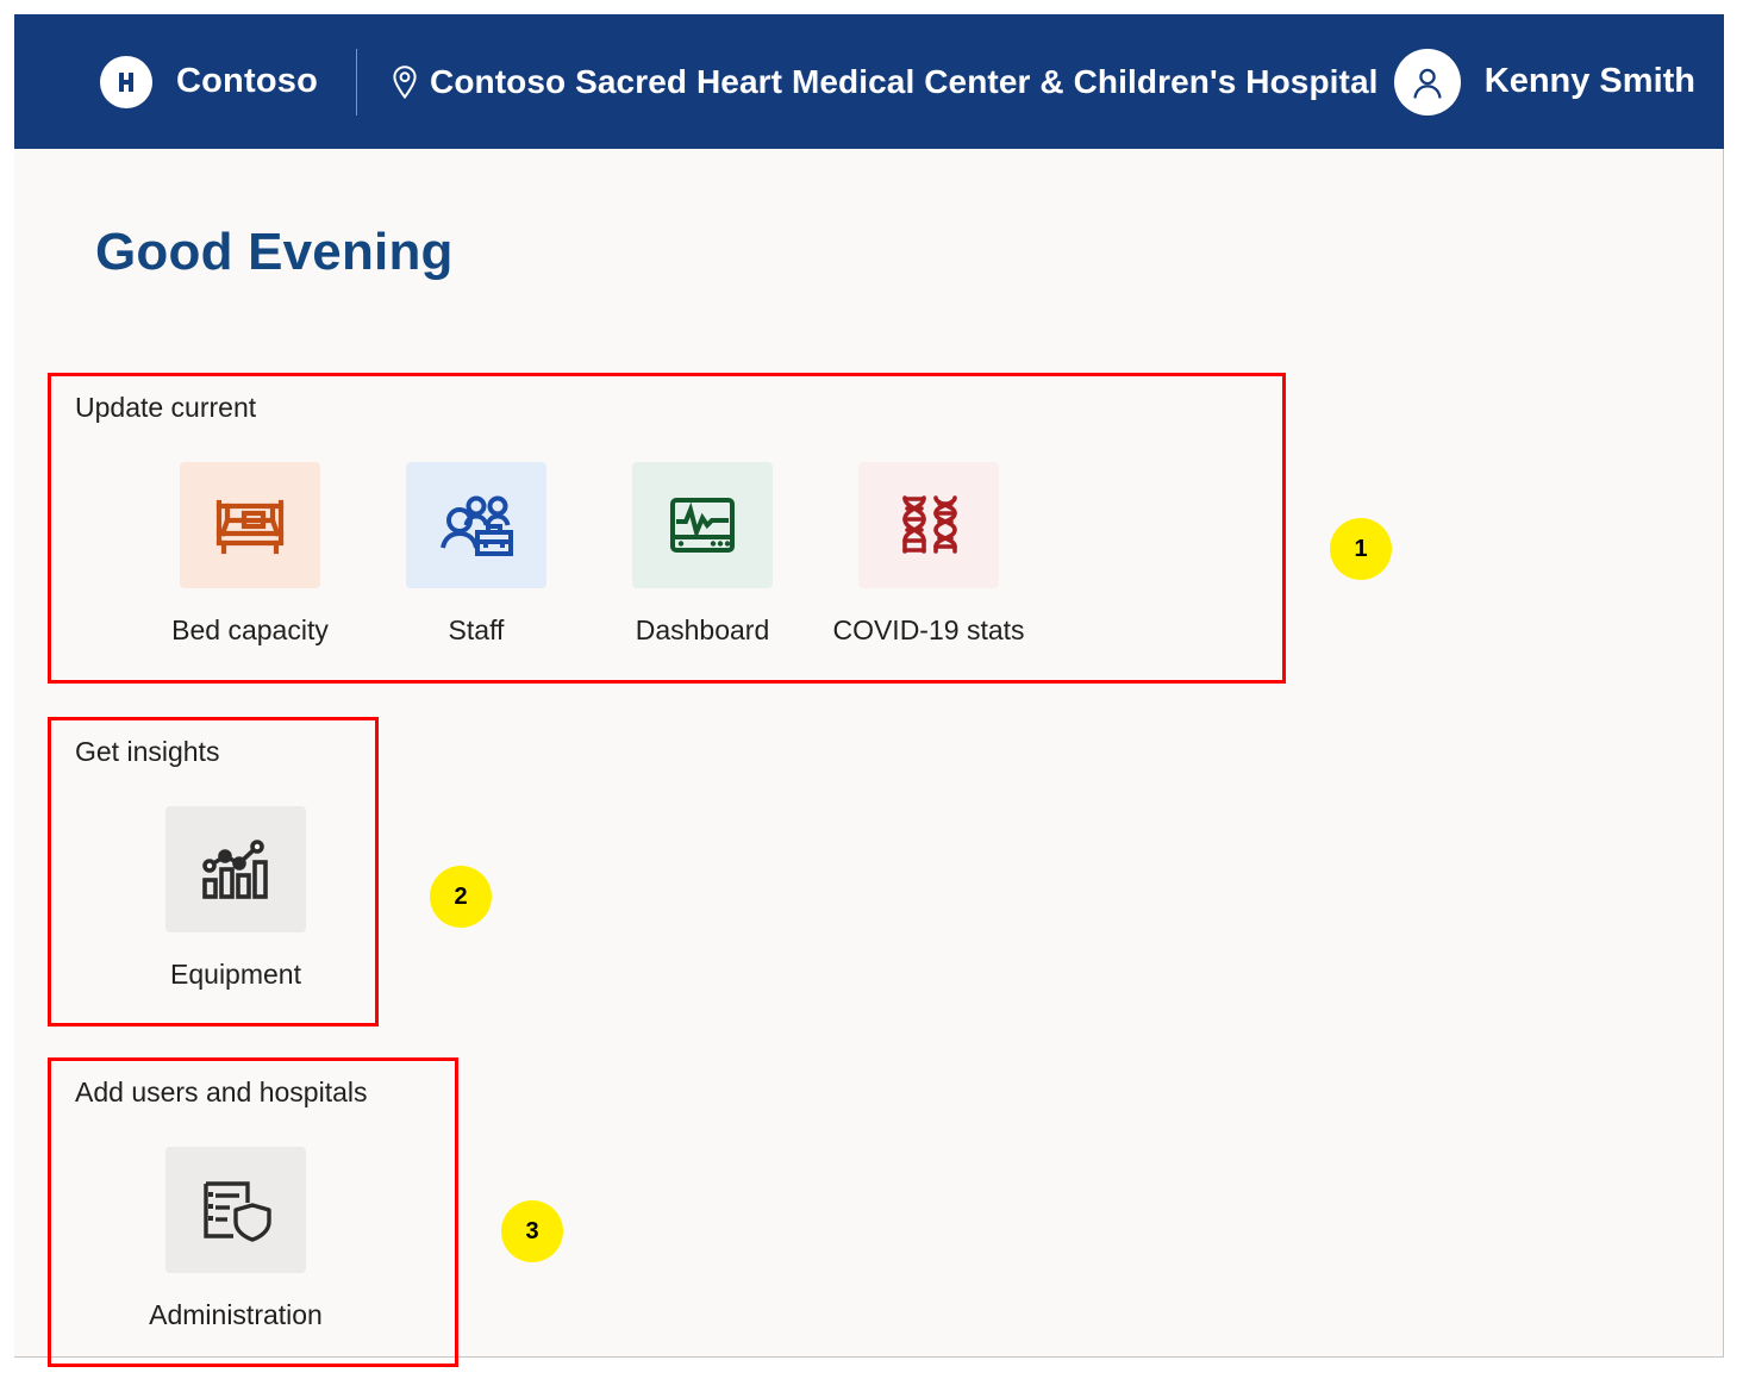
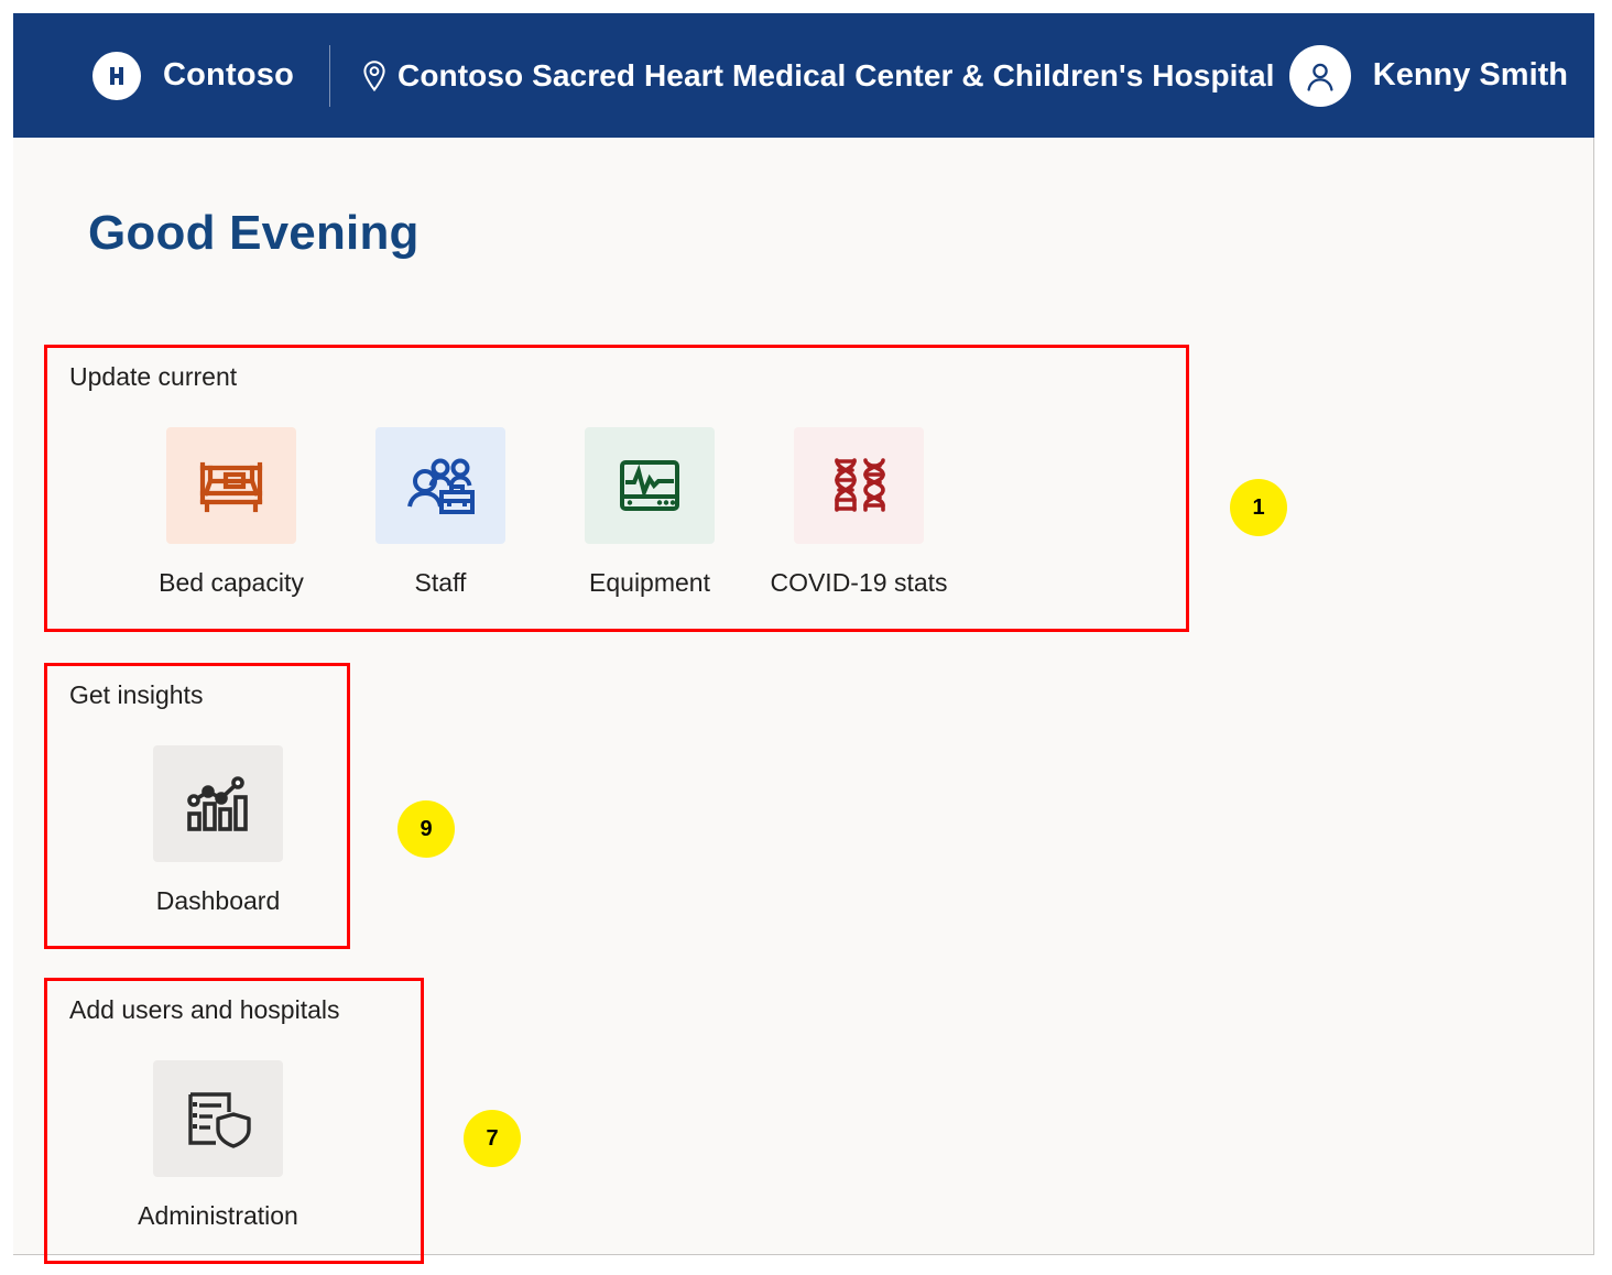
  Contoso
  Contoso Sacred Heart Medical Center & Children's Hospital
  Kenny Smith
  Good Evening
  Update current
  Bed capacity
  Staff
- Dashboard
+ Equipment
  COVID-19 stats
  Get insights
- Equipment
+ Dashboard
  Add users and hospitals
  Administration
  1
- 2
+ 9
- 3
+ 7
